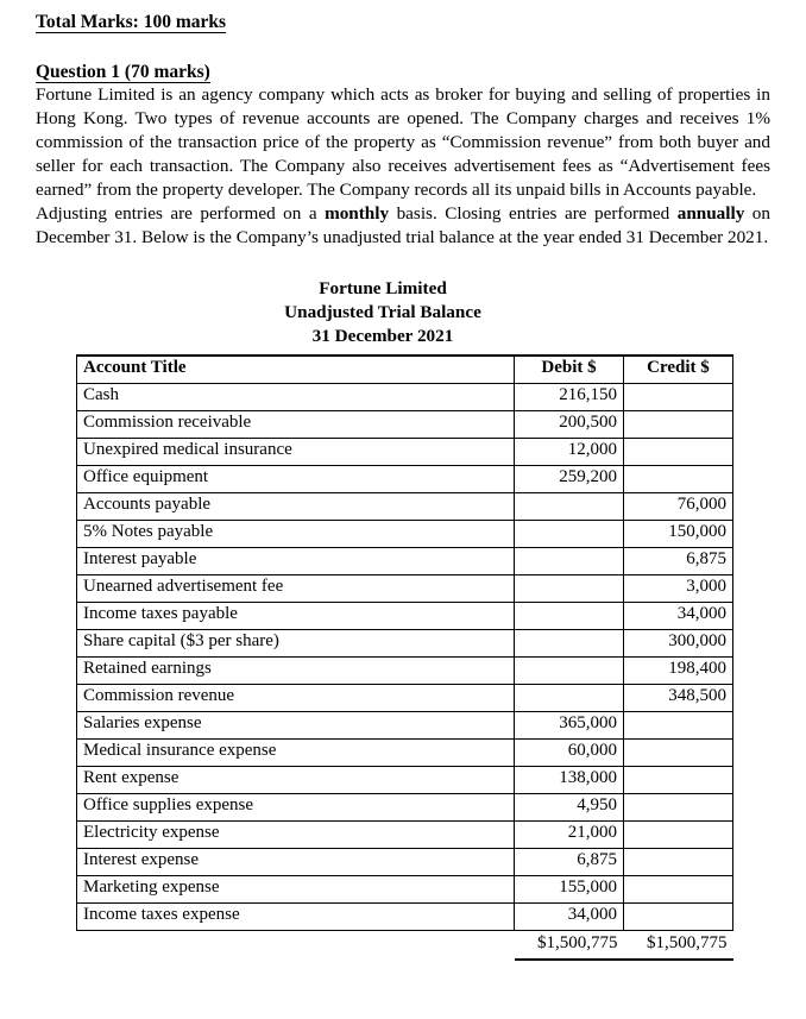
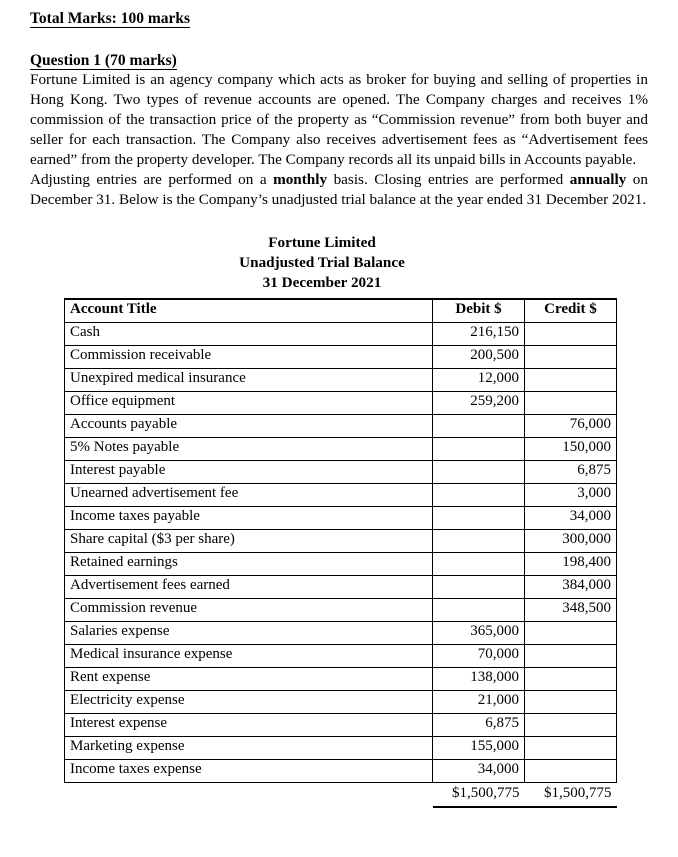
  Total Marks: 100 marks
  Question 1 (70 marks)
  Fortune Limited is an agency company which acts as broker for buying and selling of properties in Hong Kong. Two types of revenue accounts are opened. The Company charges and receives 1% commission of the transaction price of the property as “Commission revenue” from both buyer and seller for each transaction. The Company also receives advertisement fees as “Advertisement fees earned” from the property developer. The Company records all its unpaid bills in Accounts payable.
  Adjusting entries are performed on a monthly basis. Closing entries are performed annually on December 31. Below is the Company’s unadjusted trial balance at the year ended 31 December 2021.
  Fortune Limited
  Unadjusted Trial Balance
  31 December 2021
  Account Title	Debit $	Credit $
  Cash	216,150
  Commission receivable	200,500
  Unexpired medical insurance	12,000
  Office equipment	259,200
  Accounts payable		76,000
  5% Notes payable		150,000
  Interest payable		6,875
  Unearned advertisement fee		3,000
  Income taxes payable		34,000
  Share capital ($3 per share)		300,000
  Retained earnings		198,400
+ Advertisement fees earned		384,000
  Commission revenue		348,500
  Salaries expense	365,000
- Medical insurance expense	60,000
+ Medical insurance expense	70,000
  Rent expense	138,000
- Office supplies expense	4,950
  Electricity expense	21,000
  Interest expense	6,875
  Marketing expense	155,000
  Income taxes expense	34,000
  	$1,500,775	$1,500,775
